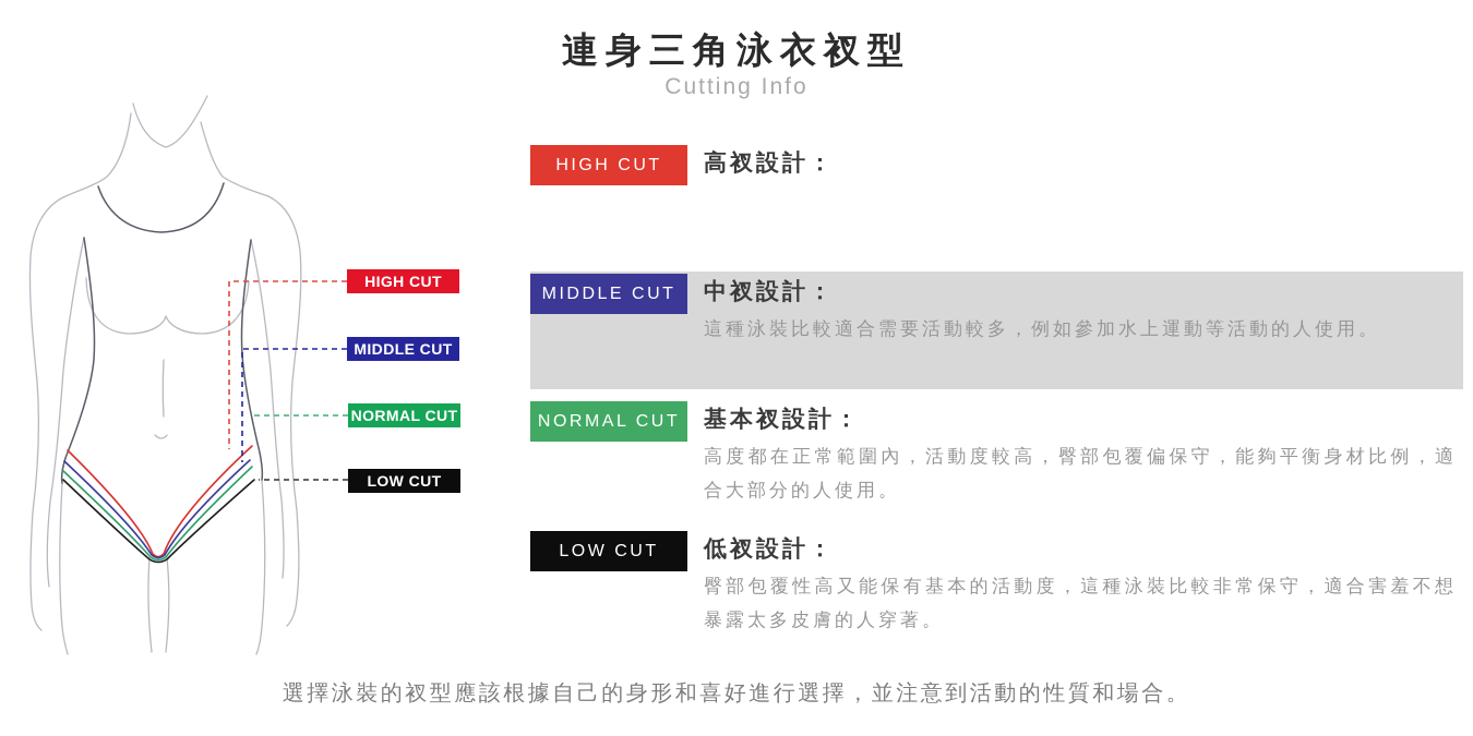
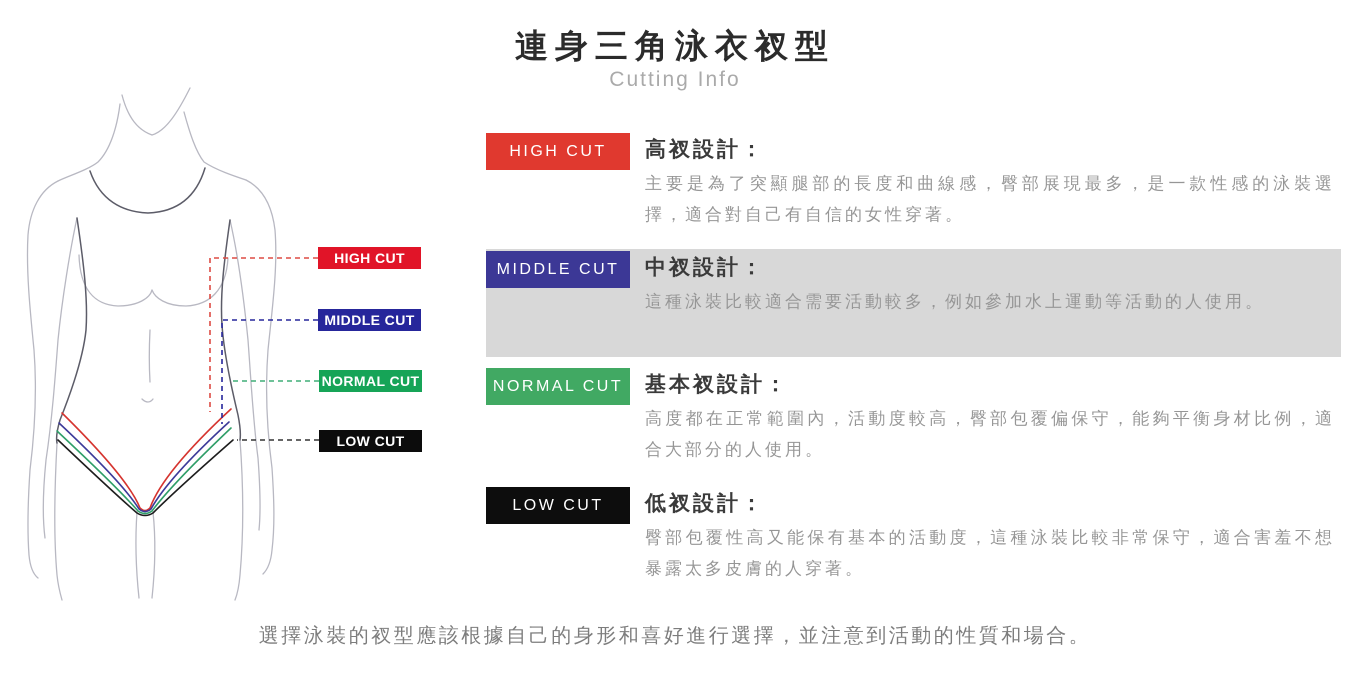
  連身三角泳衣衩型
  Cutting Info
  HIGH CUT
  MIDDLE CUT
  NORMAL CUT
  LOW CUT
  HIGH CUT
  高衩設計：
+ 主要是為了突顯腿部的長度和曲線感，臀部展現最多，是一款性感的泳裝選擇，適合對自己有自信的女性穿著。
  MIDDLE CUT
  中衩設計：
  這種泳裝比較適合需要活動較多，例如參加水上運動等活動的人使用。
  NORMAL CUT
  基本衩設計：
  高度都在正常範圍內，活動度較高，臀部包覆偏保守，能夠平衡身材比例，適合大部分的人使用。
  LOW CUT
  低衩設計：
  臀部包覆性高又能保有基本的活動度，這種泳裝比較非常保守，適合害羞不想暴露太多皮膚的人穿著。
  選擇泳裝的衩型應該根據自己的身形和喜好進行選擇，並注意到活動的性質和場合。
